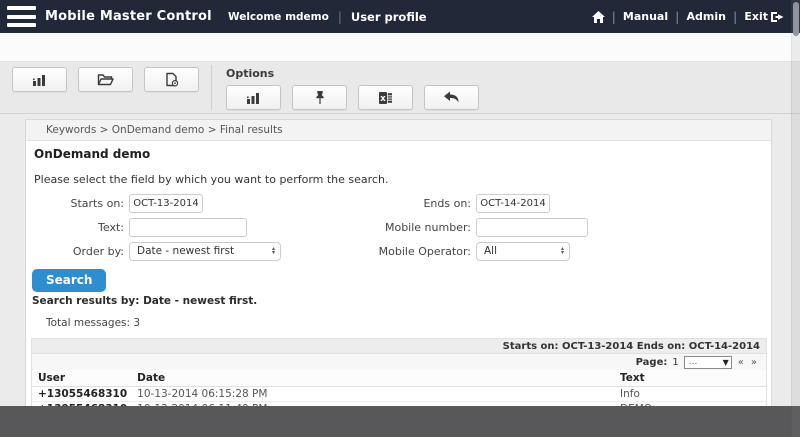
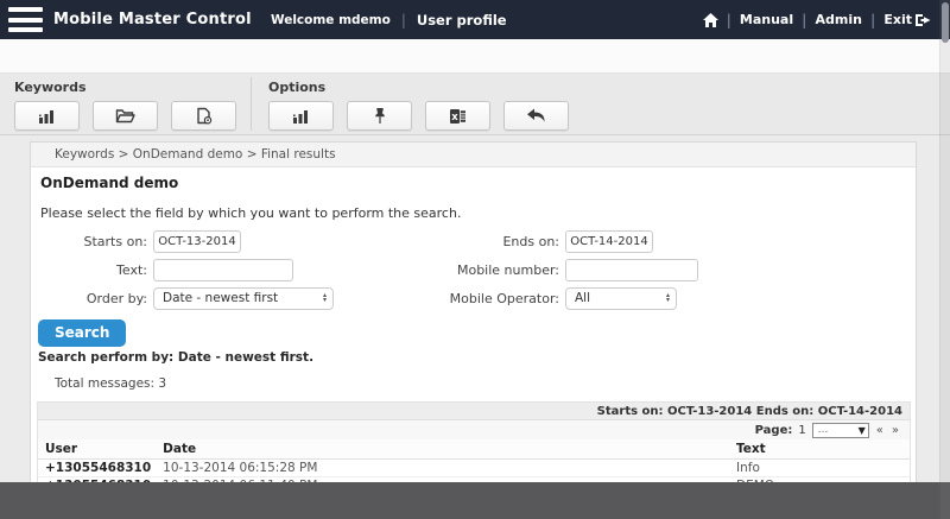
  Mobile Master Control
  Welcome mdemo
  |
  User profile
  |
  Manual
  |
  Admin
  |
  Exit
+ Keywords
  Options
  x
  Keywords > OnDemand demo > Final results
  OnDemand demo
  Please select the field by which you want to perform the search.
  Starts on:
  OCT-13-2014
  Text:
  Order by:
  Date - newest first
  Ends on:
  OCT-14-2014
  Mobile number:
  Mobile Operator:
  All
  Search
- Search results by: Date - newest first.
+ Search perform by: Date - newest first.
  Total messages: 3
  Starts on: OCT-13-2014 Ends on: OCT-14-2014
  Page:
  1
  ...
  ▼
  «
  »
  User	Date	Text
  +13055468310	10-13-2014 06:15:28 PM	Info
